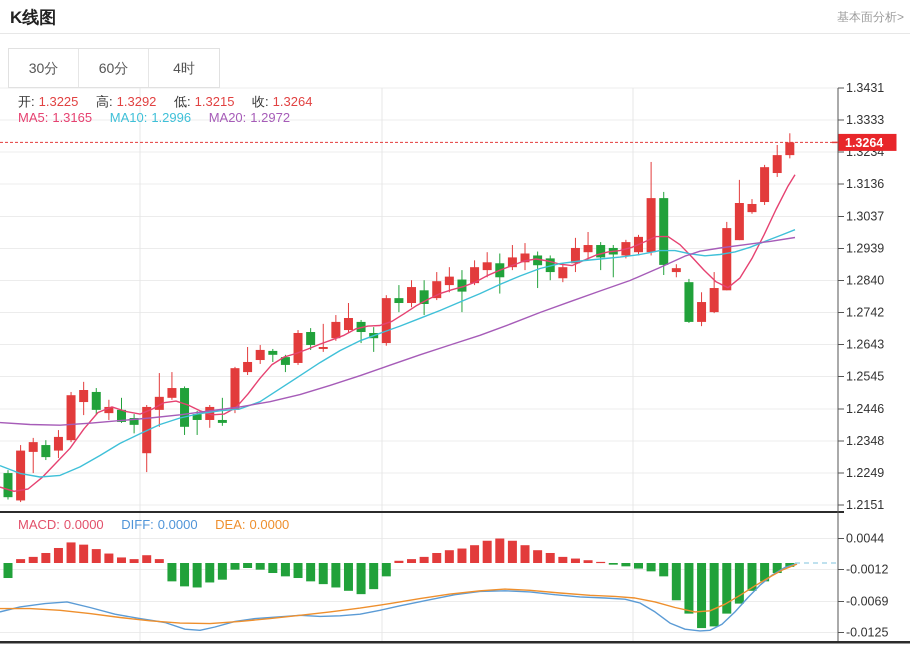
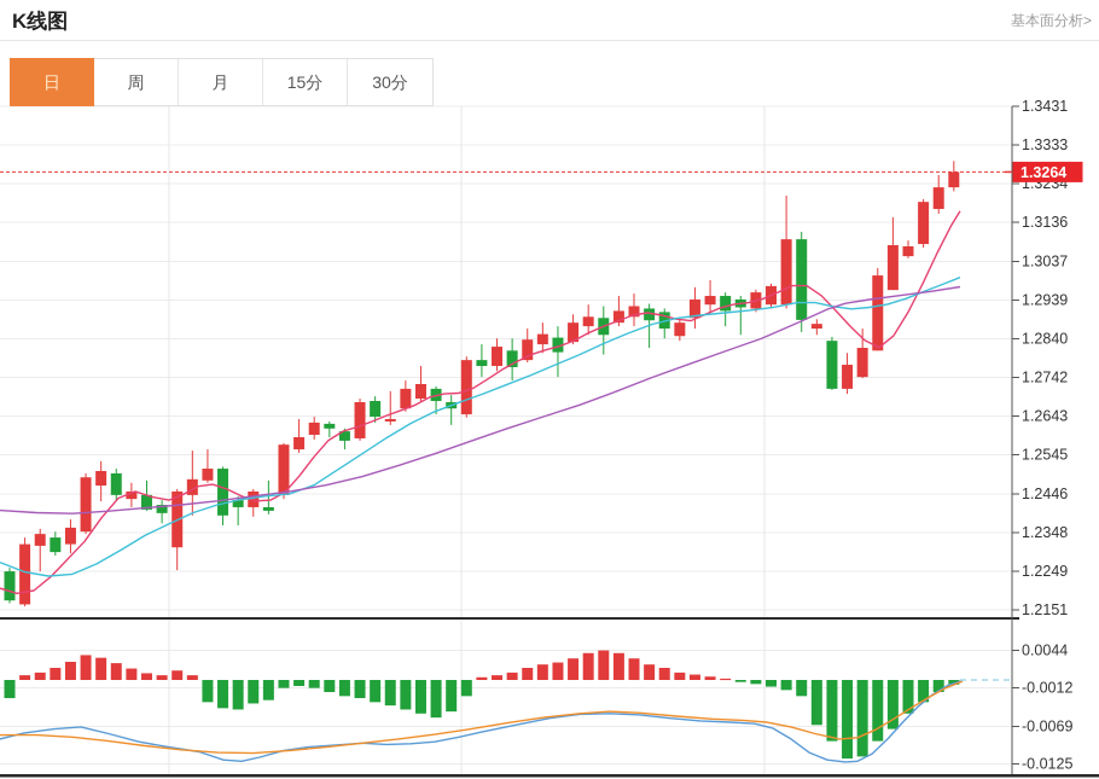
  K线图
  基本面分析>
+ 日
+ 周
+ 月
+ 15分
  30分
- 60分
- 4时
- 开: 1.3225 高: 1.3292 低: 1.3215 收: 1.3264
- MA5: 1.3165 MA10: 1.2996 MA20: 1.2972
- MACD: 0.0000 DIFF: 0.0000 DEA: 0.0000
  1.3431
  1.3333
  1.3234
  1.3136
  1.3037
  1.2939
  1.2840
  1.2742
  1.2643
  1.2545
  1.2446
  1.2348
  1.2249
  1.2151
  0.0044
  -0.0012
  -0.0069
  -0.0125
  1.3264
